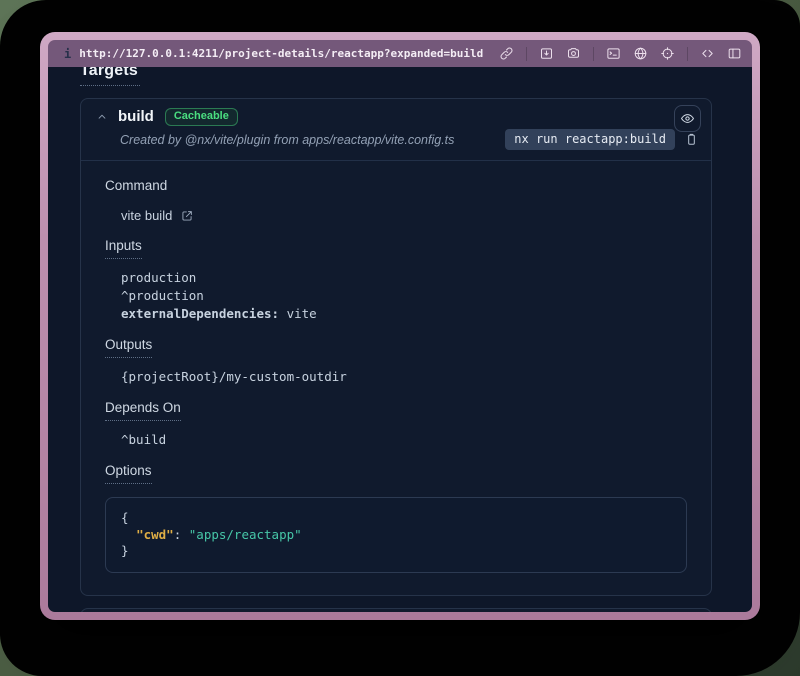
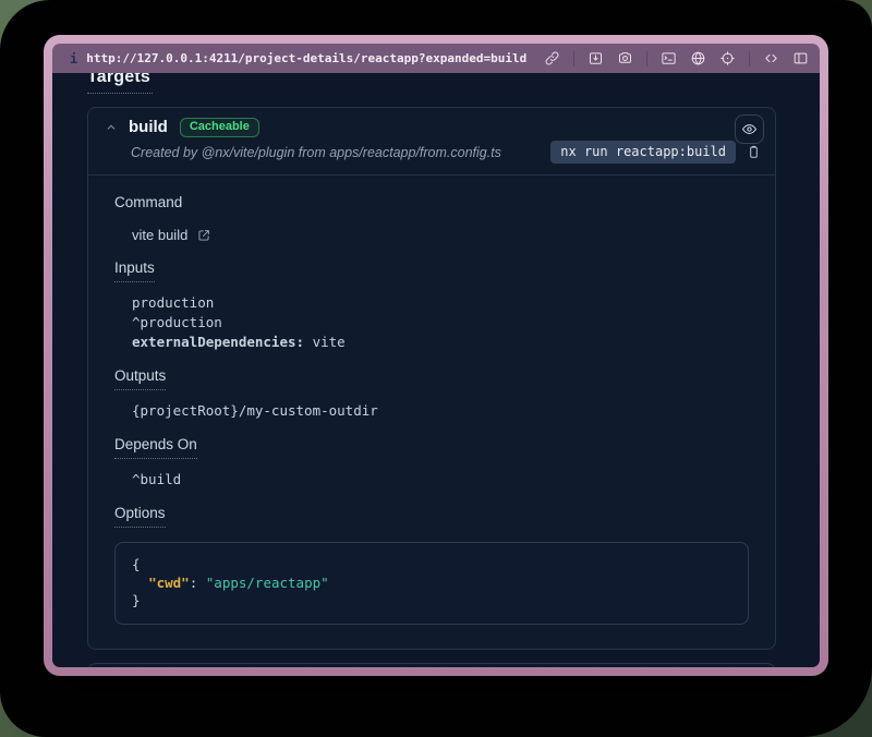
  i
  http://127.0.0.1:4211/project-details/reactapp?expanded=build
  Targets
  build
  Cacheable
- Created by @nx/vite/plugin from apps/reactapp/vite.config.ts
+ Created by @nx/vite/plugin from apps/reactapp/from.config.ts
  nx run reactapp:build
  Command
  vite build
  Inputs
  production
  ^production
  externalDependencies: vite
  Outputs
  {projectRoot}/my-custom-outdir
  Depends On
  ^build
  Options
  {
  "cwd": "apps/reactapp"
  }
